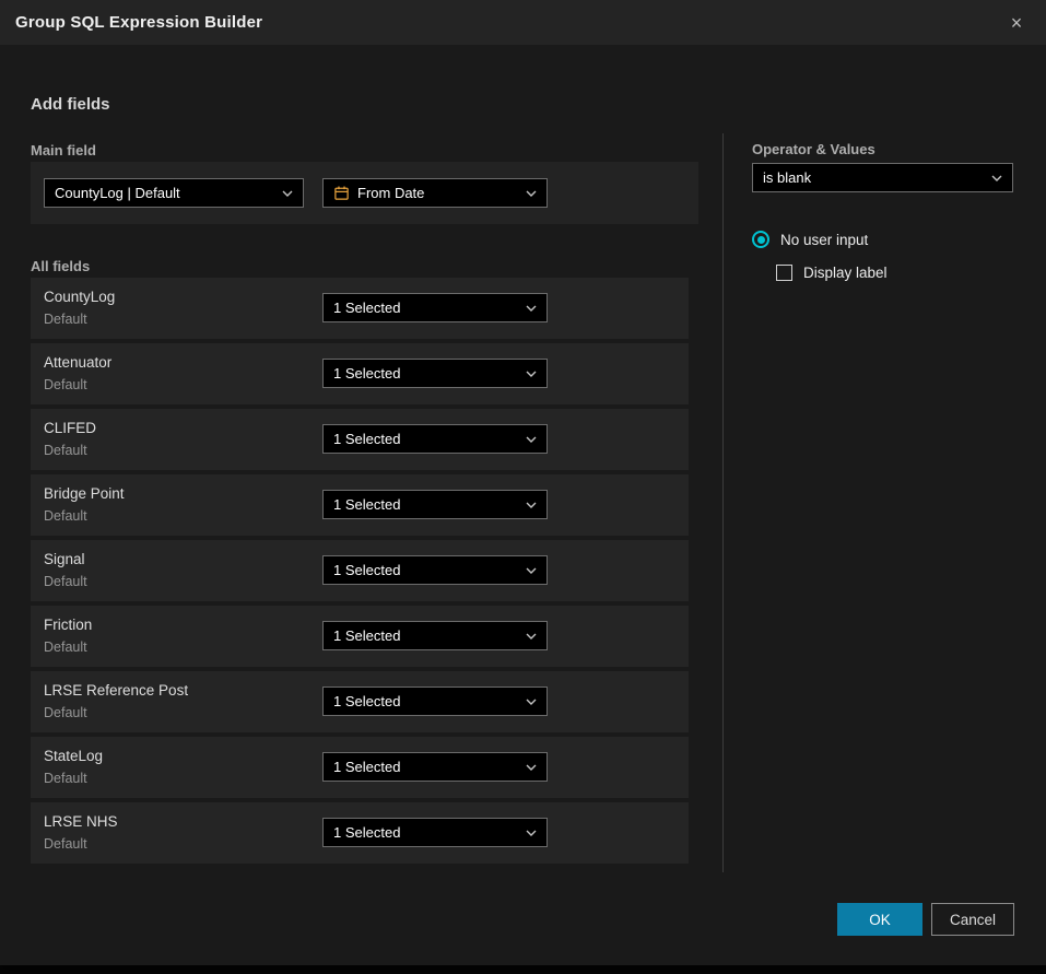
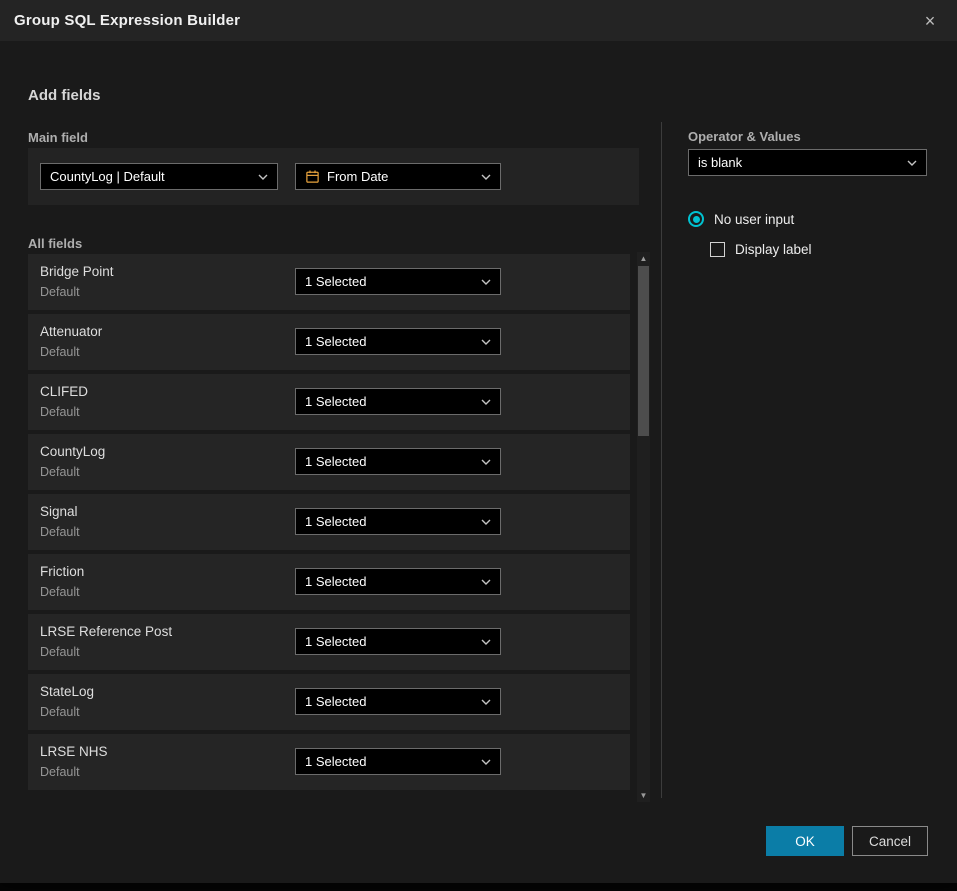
  Group SQL Expression Builder
  ×
  Add fields
  Main field
  CountyLog | Default
  From Date
  All fields
- CountyLog
+ Bridge Point
  Default
  1 Selected
  Attenuator
  Default
  1 Selected
  CLIFED
  Default
  1 Selected
- Bridge Point
+ CountyLog
  Default
  1 Selected
  Signal
  Default
  1 Selected
  Friction
  Default
  1 Selected
  LRSE Reference Post
  Default
  1 Selected
  StateLog
  Default
  1 Selected
  LRSE NHS
  Default
  1 Selected
+ ▲
+ ▼
  Operator & Values
  is blank
  No user input
  Display label
  OK
  Cancel
